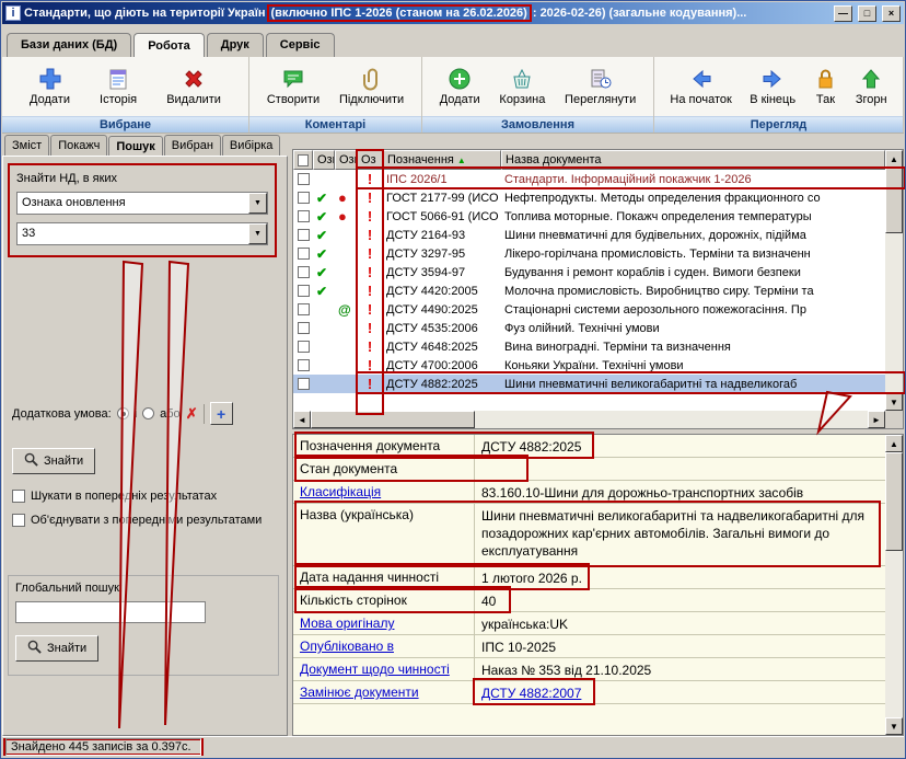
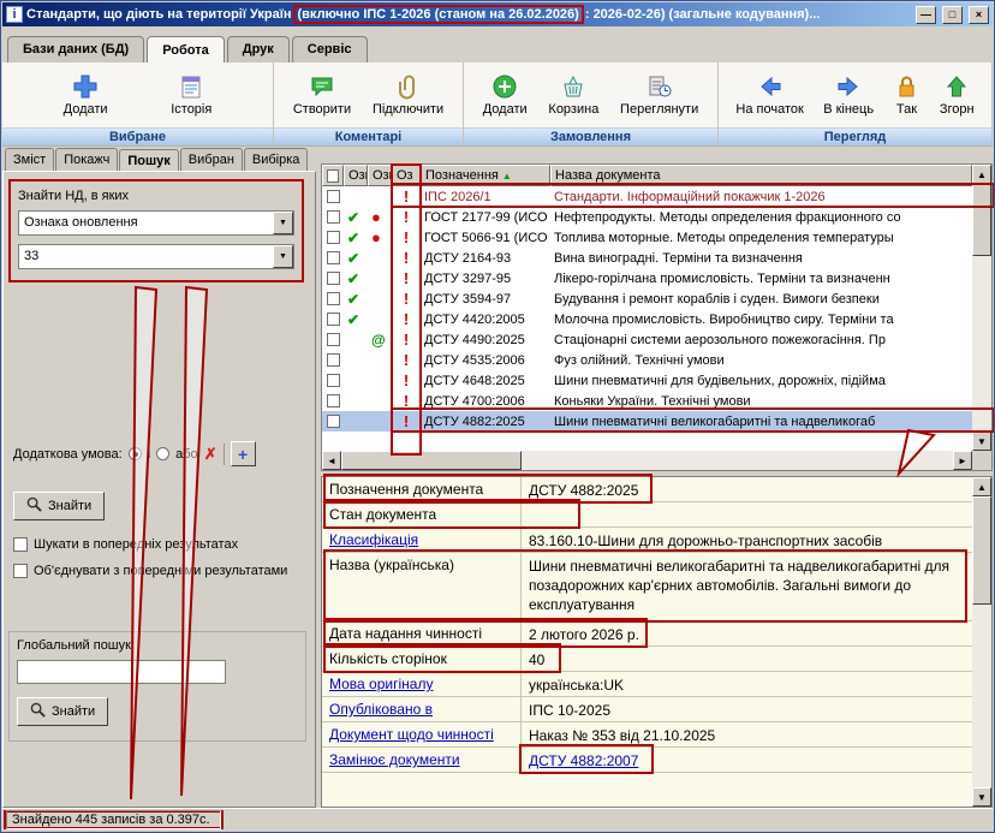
  і
  Стандарти, що діють на території Україн (включно ІПС 1-2026 (станом на 26.02.2026) : 2026-02-26) (загальне кодування)...
  —
  □
  ×
  Бази даних (БД)
  Робота
  Друк
  Сервіс
  Додати
  Історія
- Видалити
  Вибране
  Створити
  Підключити
  Коментарі
  Додати
  Корзина
  Переглянути
  Замовлення
  На початок
  В кінець
  Так
  Згорн
  Перегляд
  Зміст
  Покажч
  Пошук
  Вибран
  Вибірка
  Знайти НД, в яких
  Ознака оновлення
  33
  Додаткова умова:
  і
  або
  ✗
  +
  Знайти
  Шукати в попередніх результатах
  Об'єднувати з попередніми результатами
  Глобальний пошук:
  Знайти
  Оз
  Позначення
  ▲
  Назва документа
  !
  ІПС 2026/1
  Стандарти. Інформаційний покажчик 1-2026
  ✔
  ●
  !
  ГОСТ 2177-99 (ИСО
  Нефтепродукты. Методы определения фракционного со
  ✔
  ●
  !
  ГОСТ 5066-91 (ИСО
- Топлива моторные. Покажч определения температуры
+ Топлива моторные. Методы определения температуры
  ✔
  !
  ДСТУ 2164-93
- Шини пневматичні для будівельних, дорожніх, підійма
+ Вина виноградні. Терміни та визначення
  ✔
  !
  ДСТУ 3297-95
  Лікеро-горілчана промисловість. Терміни та визначенн
  ✔
  !
  ДСТУ 3594-97
  Будування і ремонт кораблів і суден. Вимоги безпеки
  ✔
  !
  ДСТУ 4420:2005
  Молочна промисловість. Виробництво сиру. Терміни та
  @
  !
  ДСТУ 4490:2025
  Стаціонарні системи аерозольного пожежогасіння. Пр
  !
  ДСТУ 4535:2006
  Фуз олійний. Технічні умови
  !
  ДСТУ 4648:2025
- Вина виноградні. Терміни та визначення
+ Шини пневматичні для будівельних, дорожніх, підійма
  !
  ДСТУ 4700:2006
  Коньяки України. Технічні умови
  !
  ДСТУ 4882:2025
  Шини пневматичні великогабаритні та надвеликогаб
  ▲
  ▼
  ◄
  ►
  Позначення документа
  ДСТУ 4882:2025
  Стан документа
  Класифікація
  83.160.10-Шини для дорожньо-транспортних засобів
  Назва (українська)
  Шини пневматичні великогабаритні та надвеликогабаритні для позадорожних кар'єрних автомобілів. Загальні вимоги до експлуатування
  Дата надання чинності
- 1 лютого 2026 р.
+ 2 лютого 2026 р.
  Кількість сторінок
  40
  Мова оригіналу
  українська:UK
  Опубліковано в
  ІПС 10-2025
  Документ щодо чинності
  Наказ № 353 від 21.10.2025
  Замінює документи
  ДСТУ 4882:2007
  ▲
  ▼
  Знайдено 445 записів за 0.397с.
